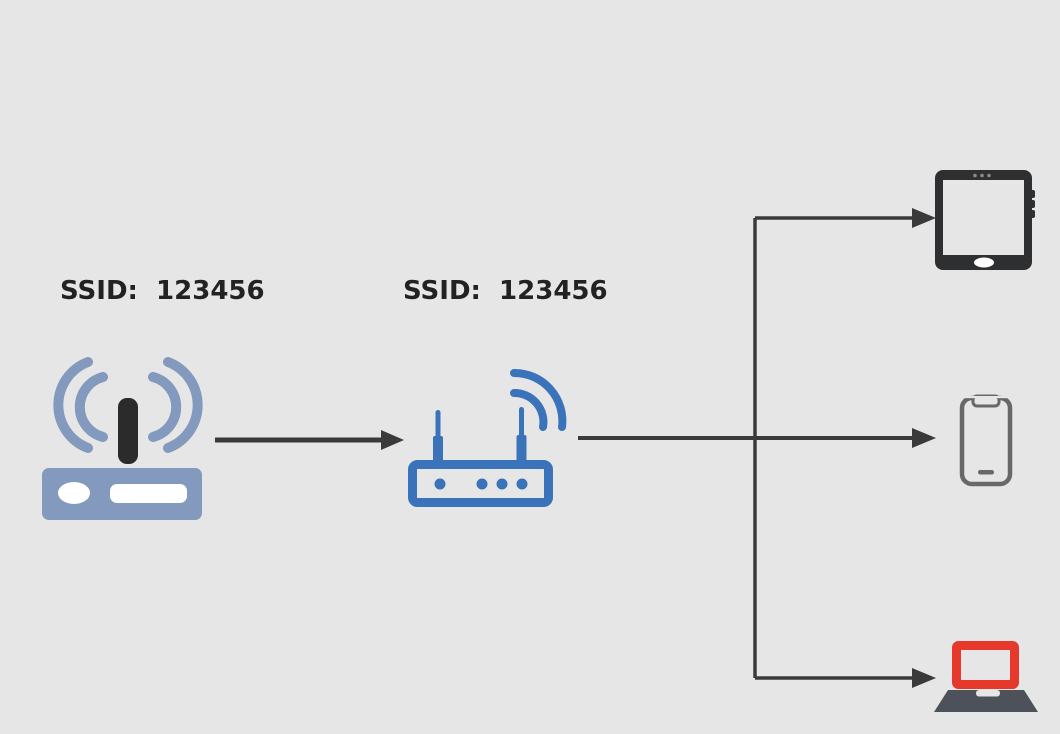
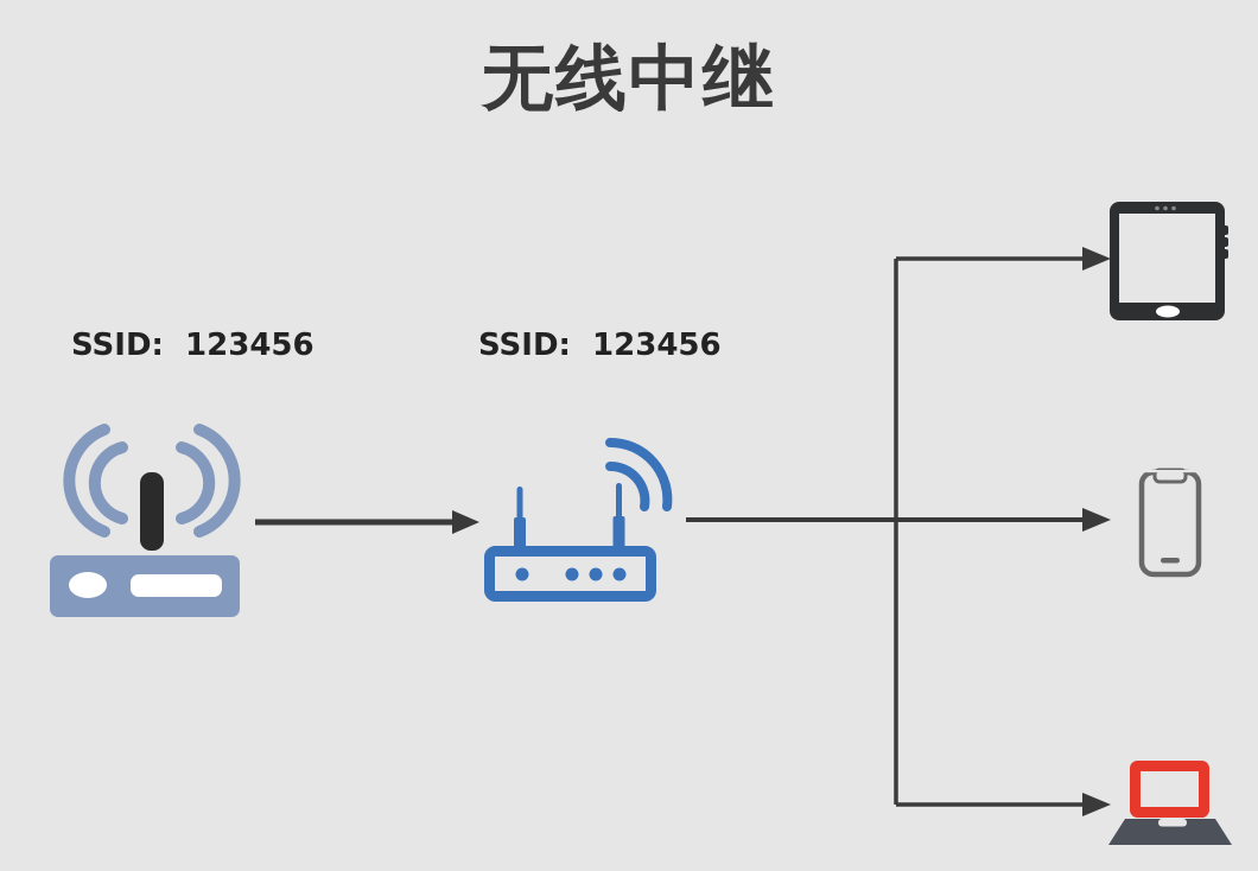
+ 无线中继
  SSID: 123456
  SSID: 123456
